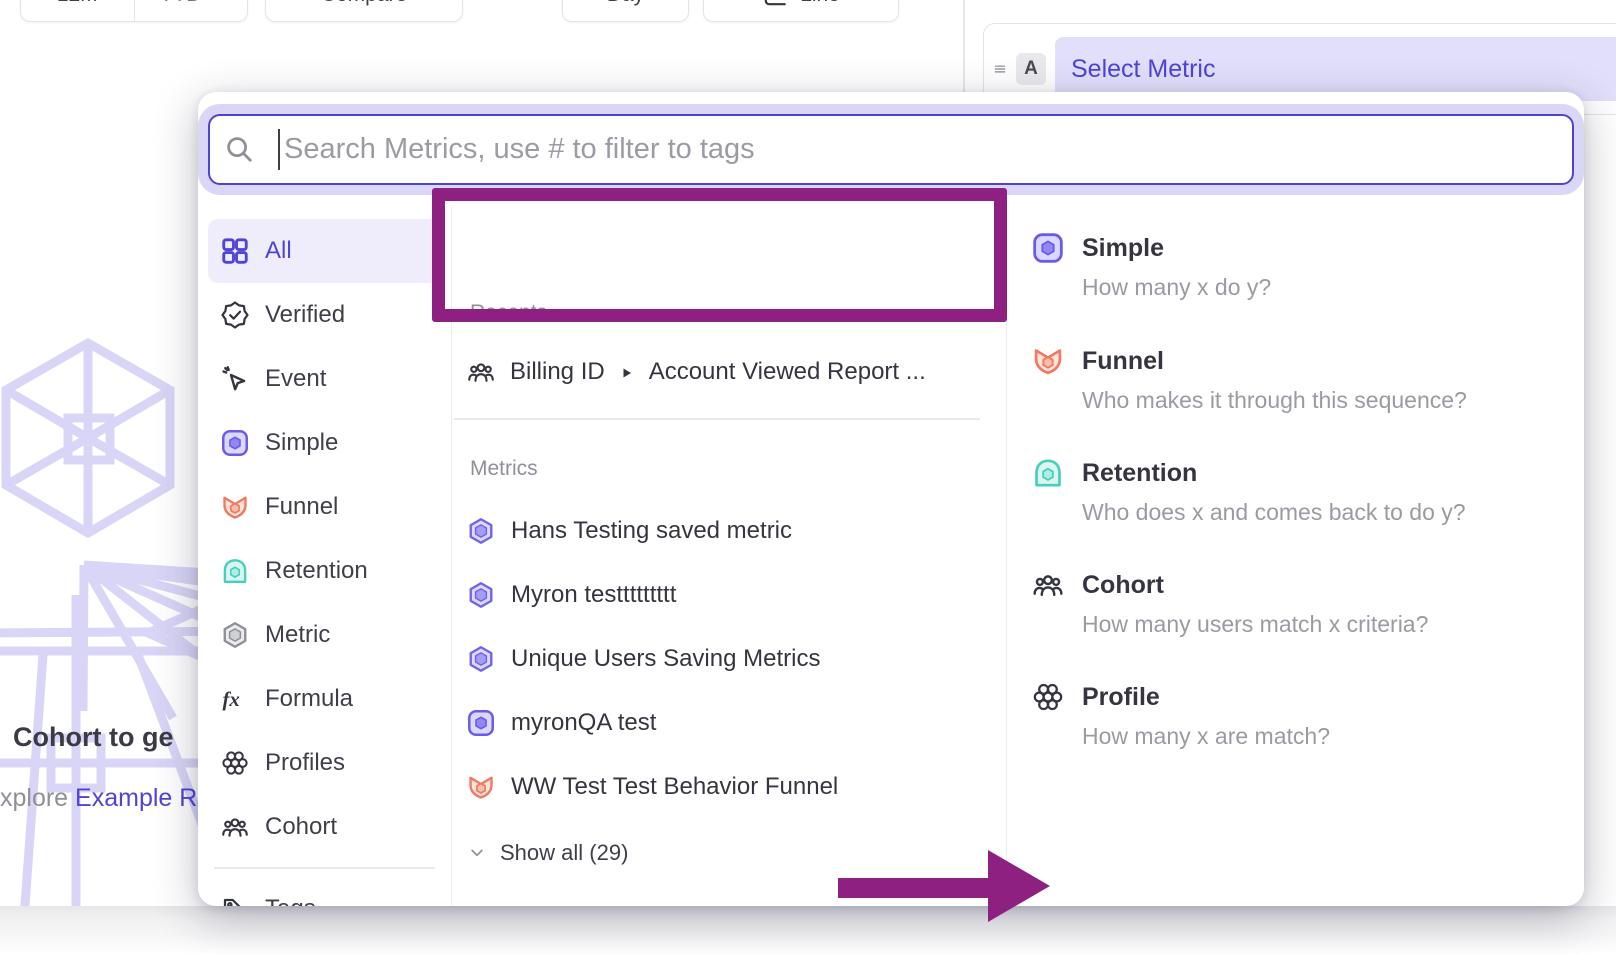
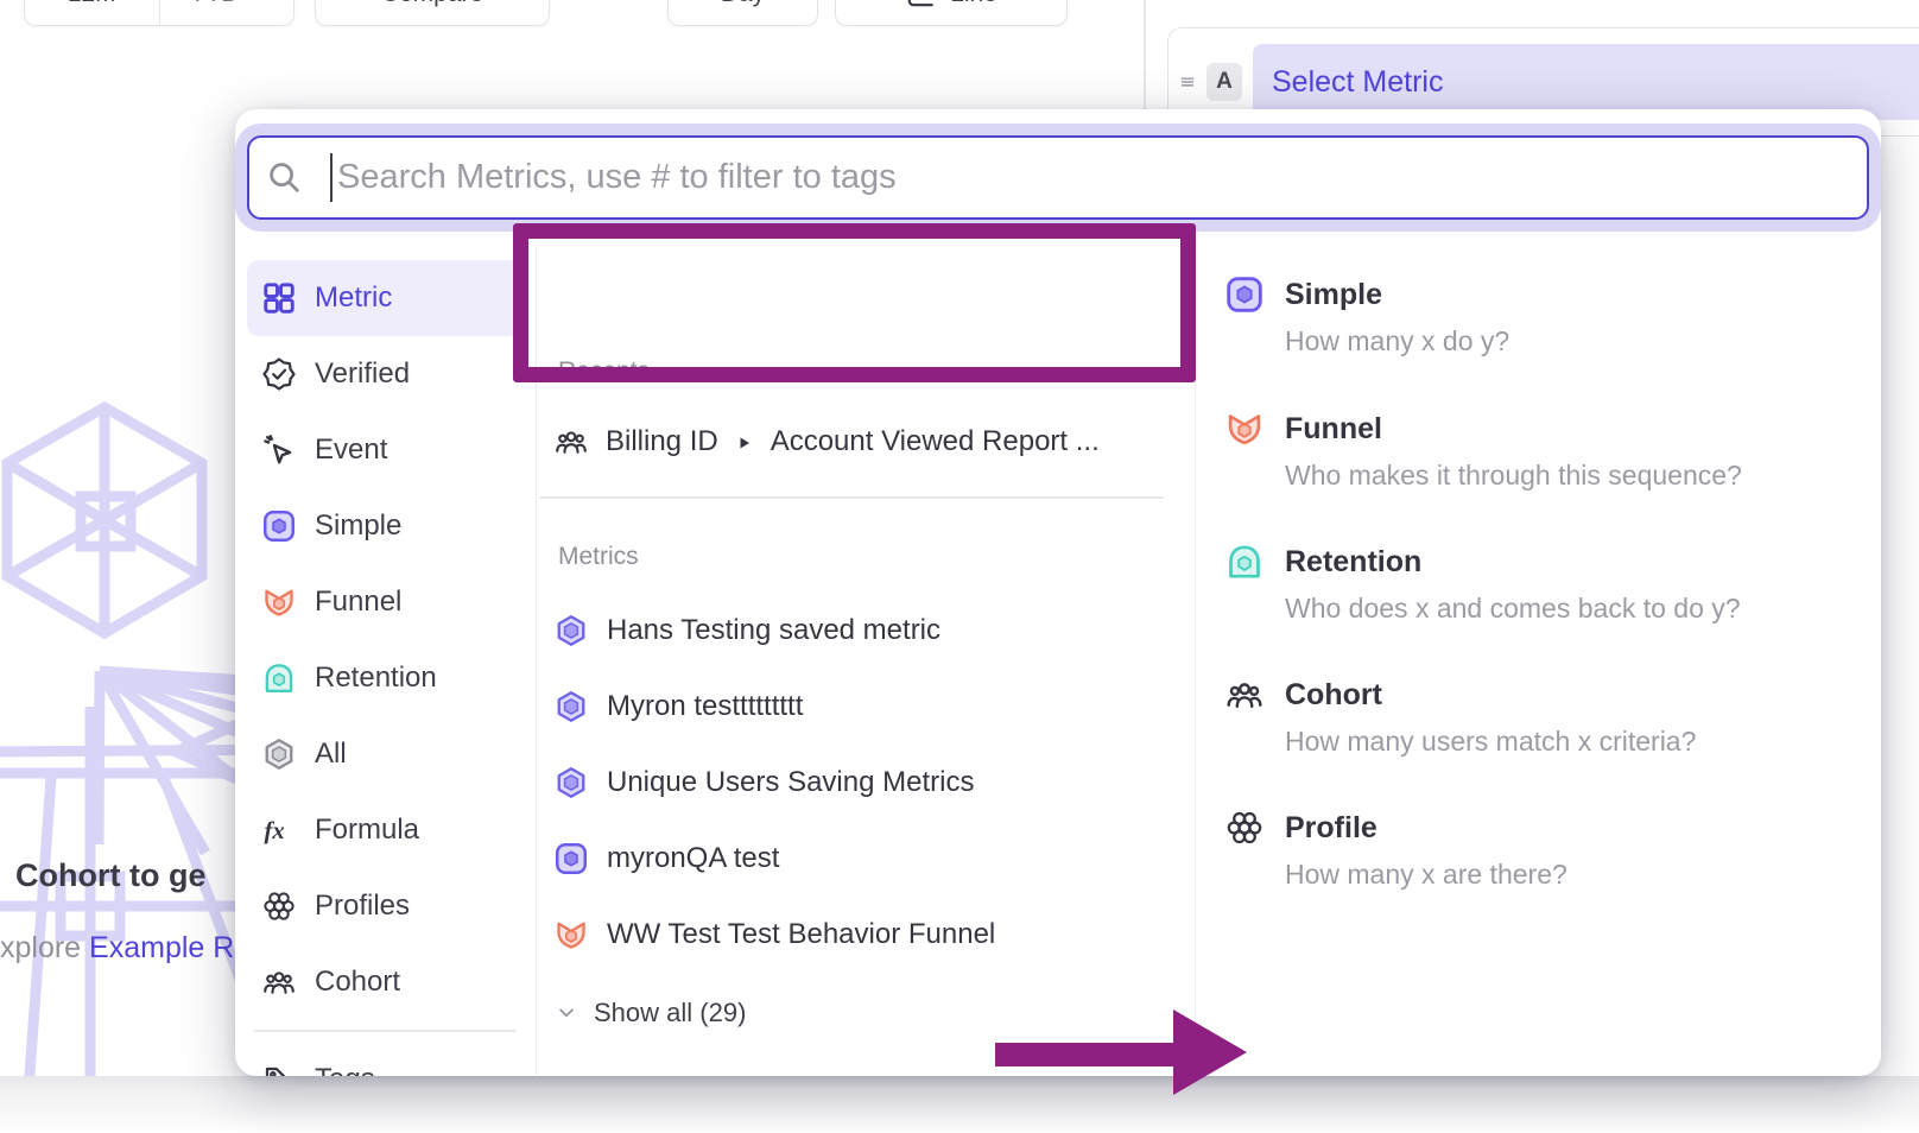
  Cohort to ge
  xplore Example R
  A
  Select Metric
  Search Metrics, use # to filter to tags
- All
+ Metric
  Verified
  Event
  Simple
  Funnel
  Retention
- Metric
+ All
  fx
  Formula
  Profiles
  Cohort
  Recents
  Billing ID
  Account Viewed Report ...
  Metrics
  Hans Testing saved metric
  Myron testtttttttt
  Unique Users Saving Metrics
  myronQA test
  WW Test Test Behavior Funnel
  Show all (29)
  Simple
  How many x do y?
  Funnel
  Who makes it through this sequence?
  Retention
  Who does x and comes back to do y?
  Cohort
  How many users match x criteria?
  Profile
- How many x are match?
+ How many x are there?
